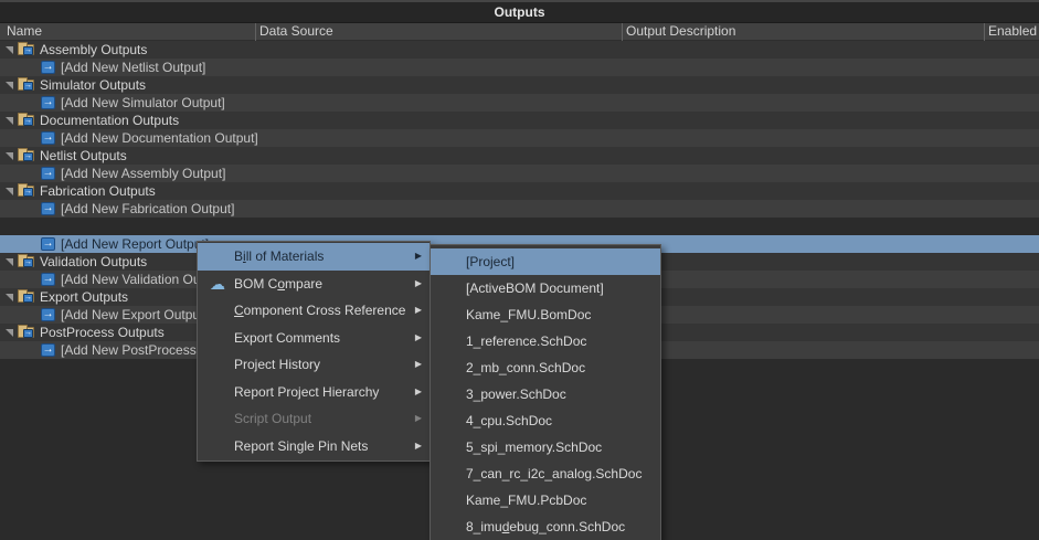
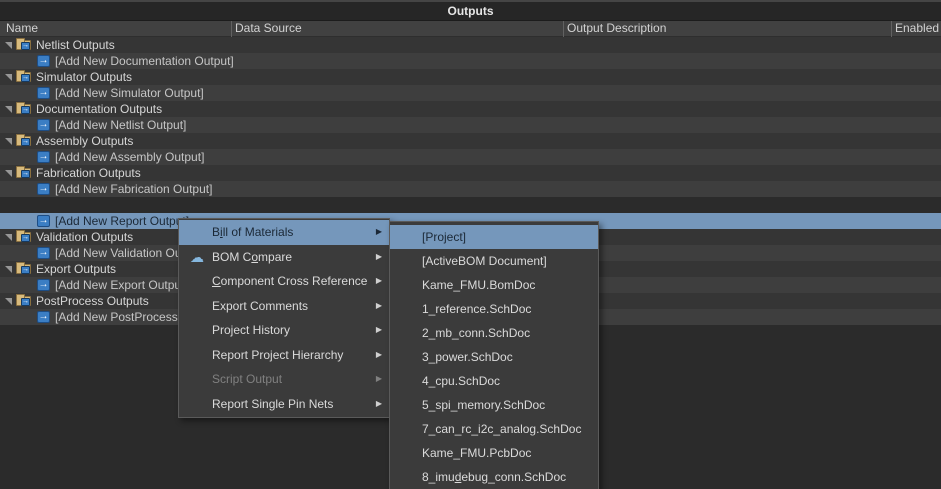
  Outputs
  Name
  Data Source
  Output Description
  Enabled
- Assembly Outputs
+ Netlist Outputs
  →
- [Add New Netlist Output]
+ [Add New Documentation Output]
  Simulator Outputs
  →
  [Add New Simulator Output]
  Documentation Outputs
  →
- [Add New Documentation Output]
+ [Add New Netlist Output]
- Netlist Outputs
+ Assembly Outputs
  →
  [Add New Assembly Output]
  Fabrication Outputs
  →
  [Add New Fabrication Output]
  →
  [Add New Report Outp
  Validation Outputs
  →
  [Add New Validation O
  Export Outputs
  →
  [Add New Export Outp
  PostProcess Outputs
  →
  [Add New PostProcess
  Bill of Materials
  ▶
  ☁
  BOM Compare
  ▶
  Component Cross Reference
  ▶
  Export Comments
  ▶
  Project History
  ▶
  Report Project Hierarchy
  ▶
  Script Output
  ▶
  Report Single Pin Nets
  ▶
  [Project]
  [ActiveBOM Document]
  Kame_FMU.BomDoc
  1_reference.SchDoc
  2_mb_conn.SchDoc
  3_power.SchDoc
  4_cpu.SchDoc
  5_spi_memory.SchDoc
  7_can_rc_i2c_analog.SchDoc
  Kame_FMU.PcbDoc
  8_imudebug_conn.SchDoc
